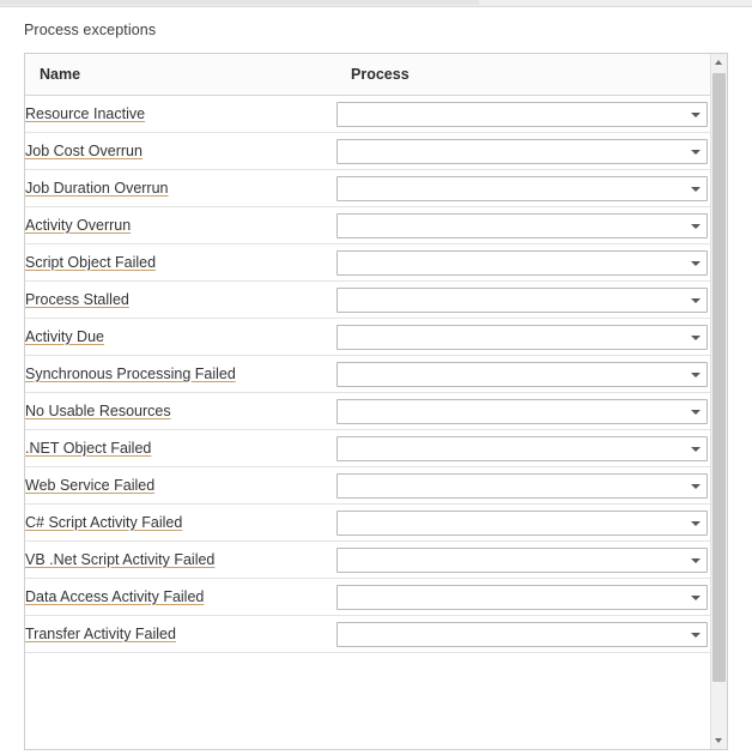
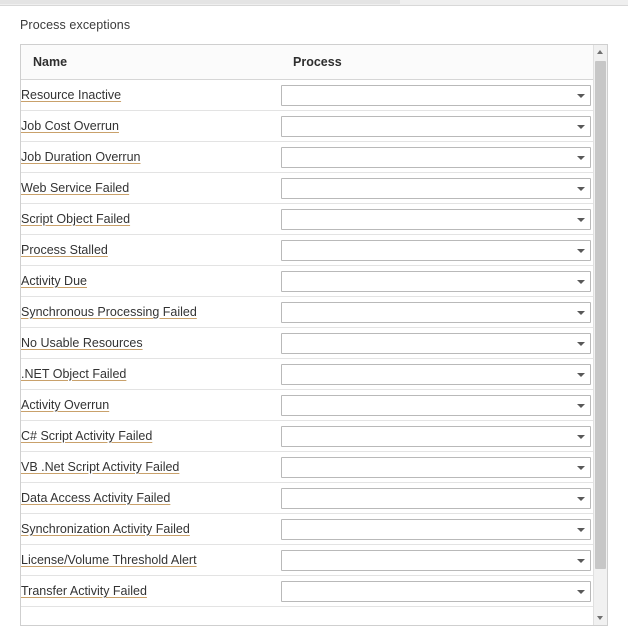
  Process exceptions
  Name	Process
  Resource Inactive
  Job Cost Overrun
  Job Duration Overrun
- Activity Overrun
+ Web Service Failed
  Script Object Failed
  Process Stalled
  Activity Due
  Synchronous Processing Failed
  No Usable Resources
  .NET Object Failed
- Web Service Failed
+ Activity Overrun
  C# Script Activity Failed
  VB .Net Script Activity Failed
  Data Access Activity Failed
+ Synchronization Activity Failed
+ License/Volume Threshold Alert
  Transfer Activity Failed
